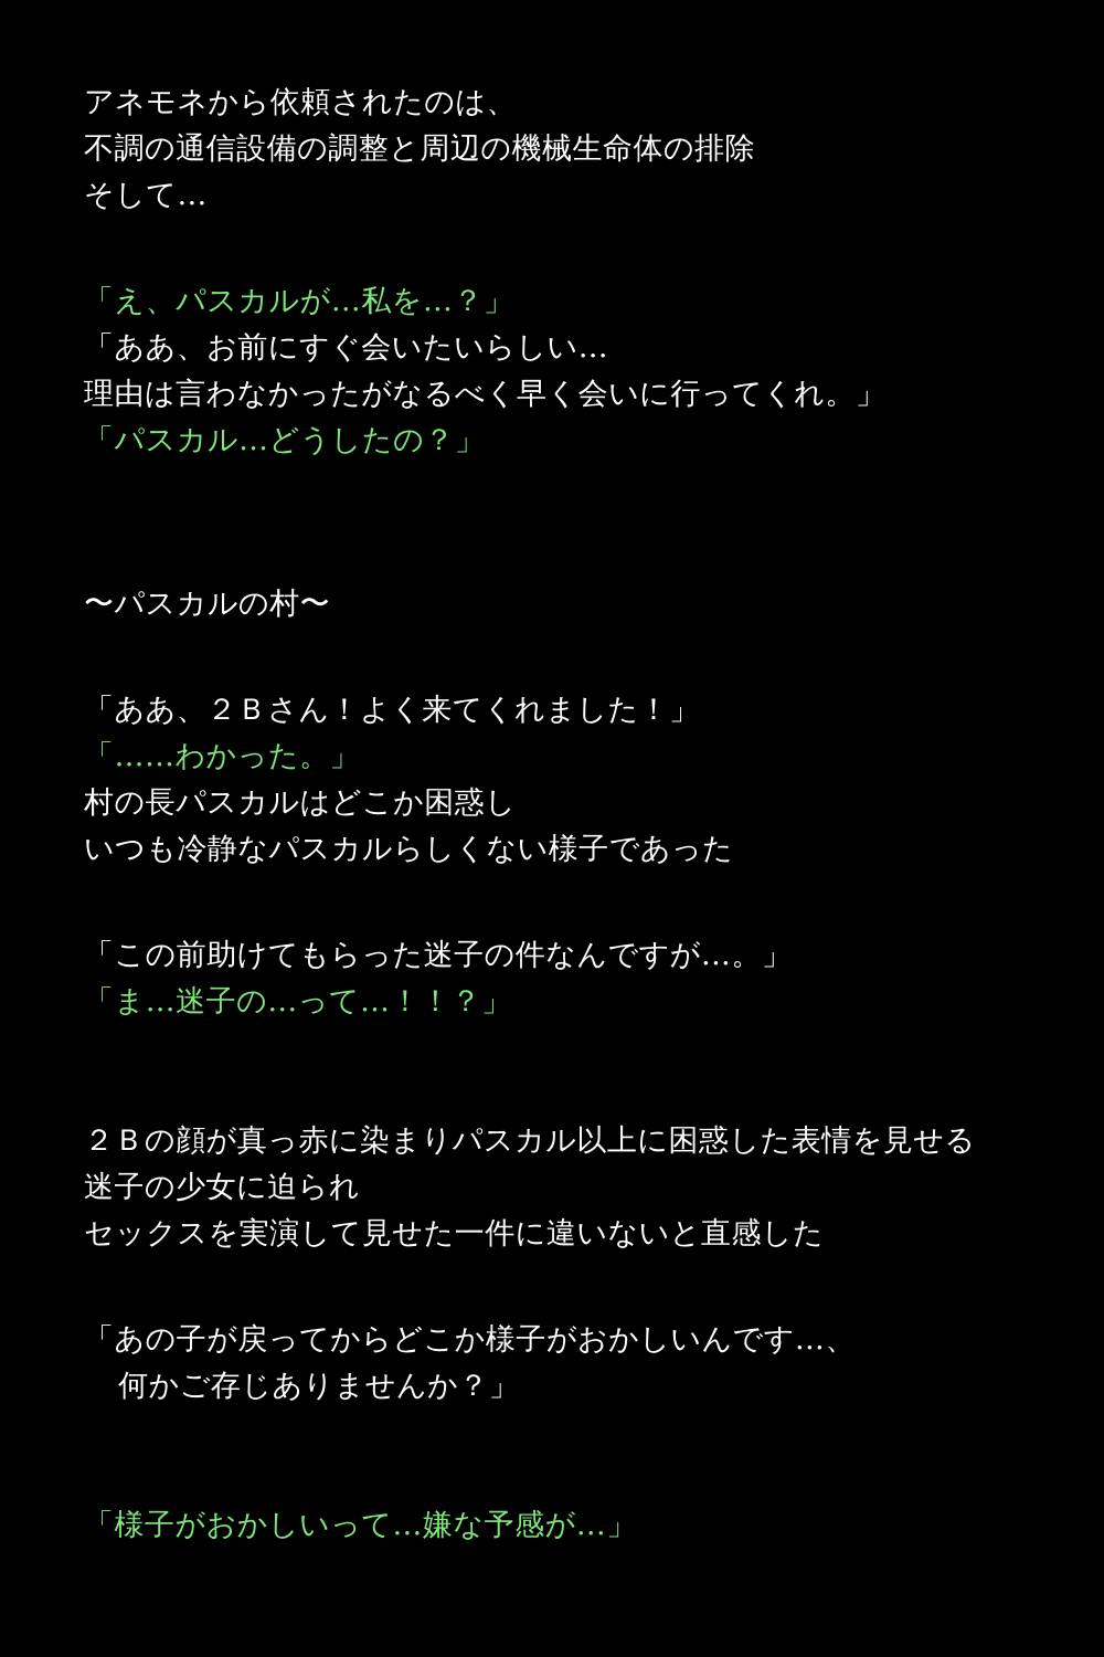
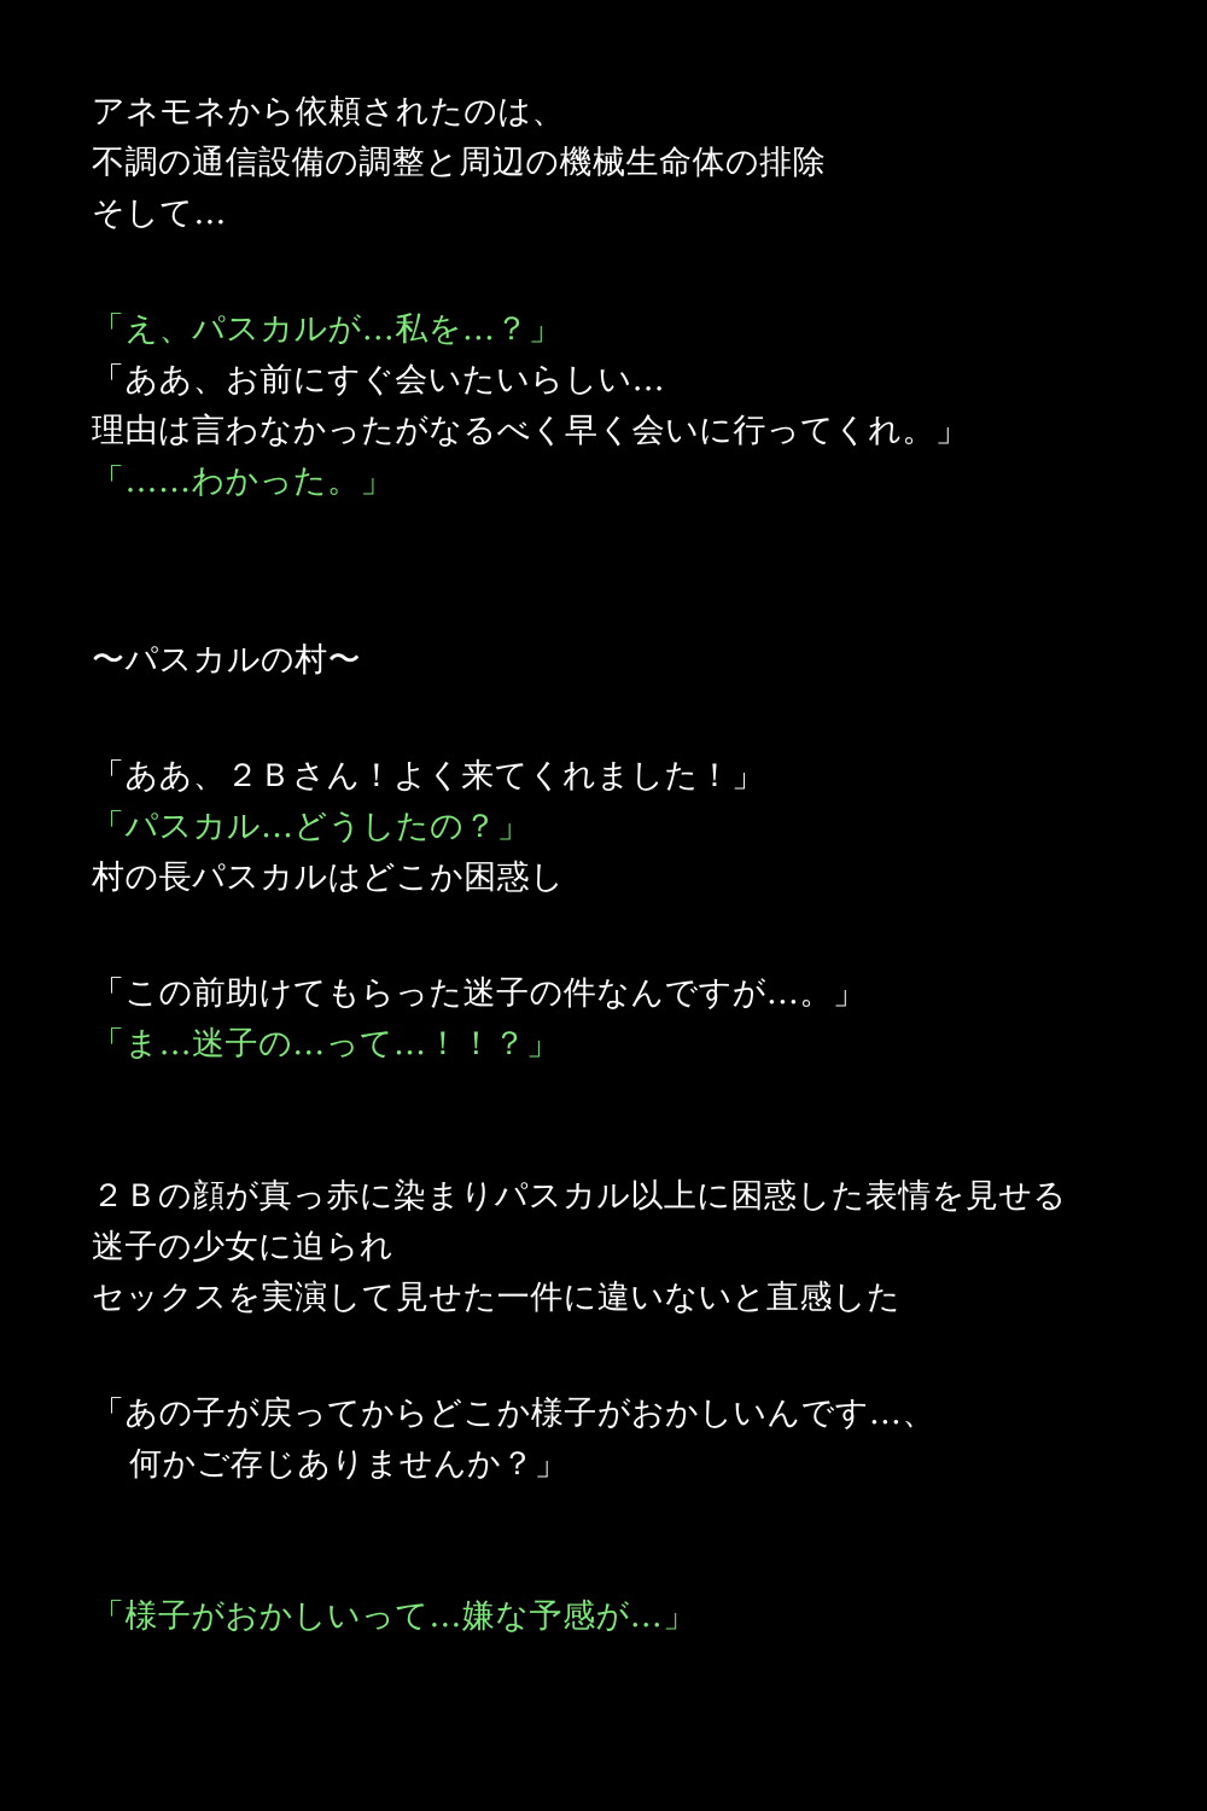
  アネモネから依頼されたのは、
  不調の通信設備の調整と周辺の機械生命体の排除
  そして…
  「え、パスカルが…私を…？」
  「ああ、お前にすぐ会いたいらしい…
  理由は言わなかったがなるべく早く会いに行ってくれ。」
- 「パスカル…どうしたの？」
+ 「……わかった。」
  〜パスカルの村〜
  「ああ、２Ｂさん！よく来てくれました！」
- 「……わかった。」
+ 「パスカル…どうしたの？」
  村の長パスカルはどこか困惑し
- いつも冷静なパスカルらしくない様子であった
  「この前助けてもらった迷子の件なんですが…。」
  「ま…迷子の…って…！！？」
  ２Ｂの顔が真っ赤に染まりパスカル以上に困惑した表情を見せる
  迷子の少女に迫られ
  セックスを実演して見せた一件に違いないと直感した
  「あの子が戻ってからどこか様子がおかしいんです…、
  何かご存じありませんか？」
  「様子がおかしいって…嫌な予感が…」
